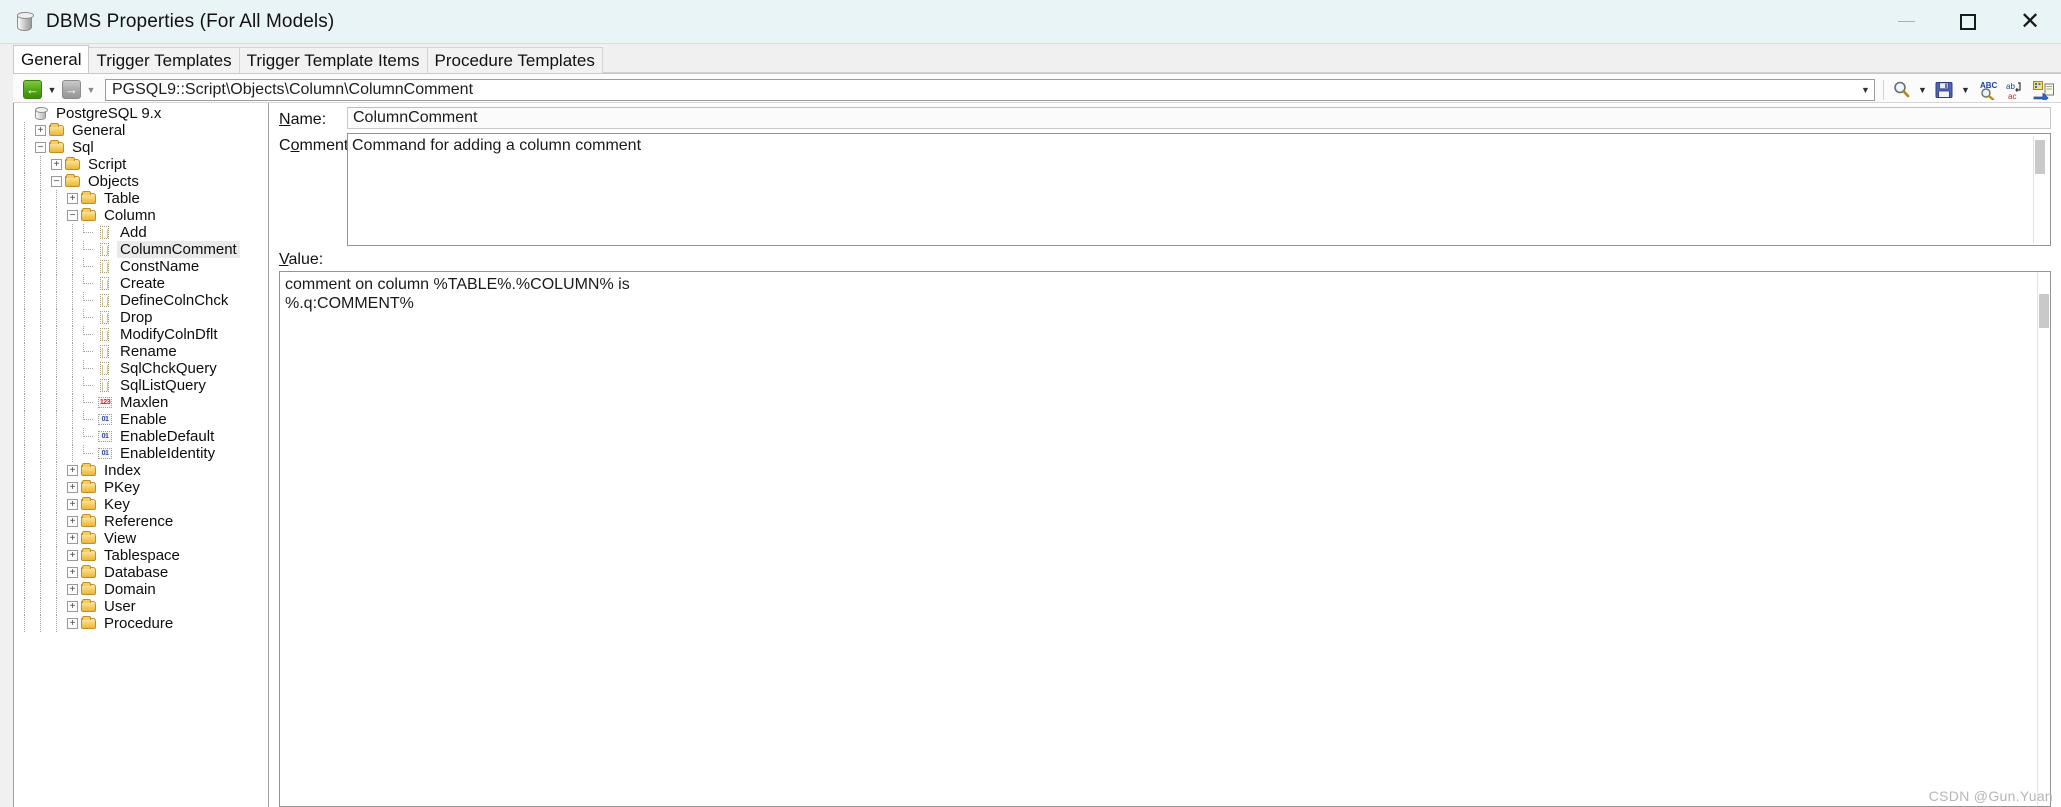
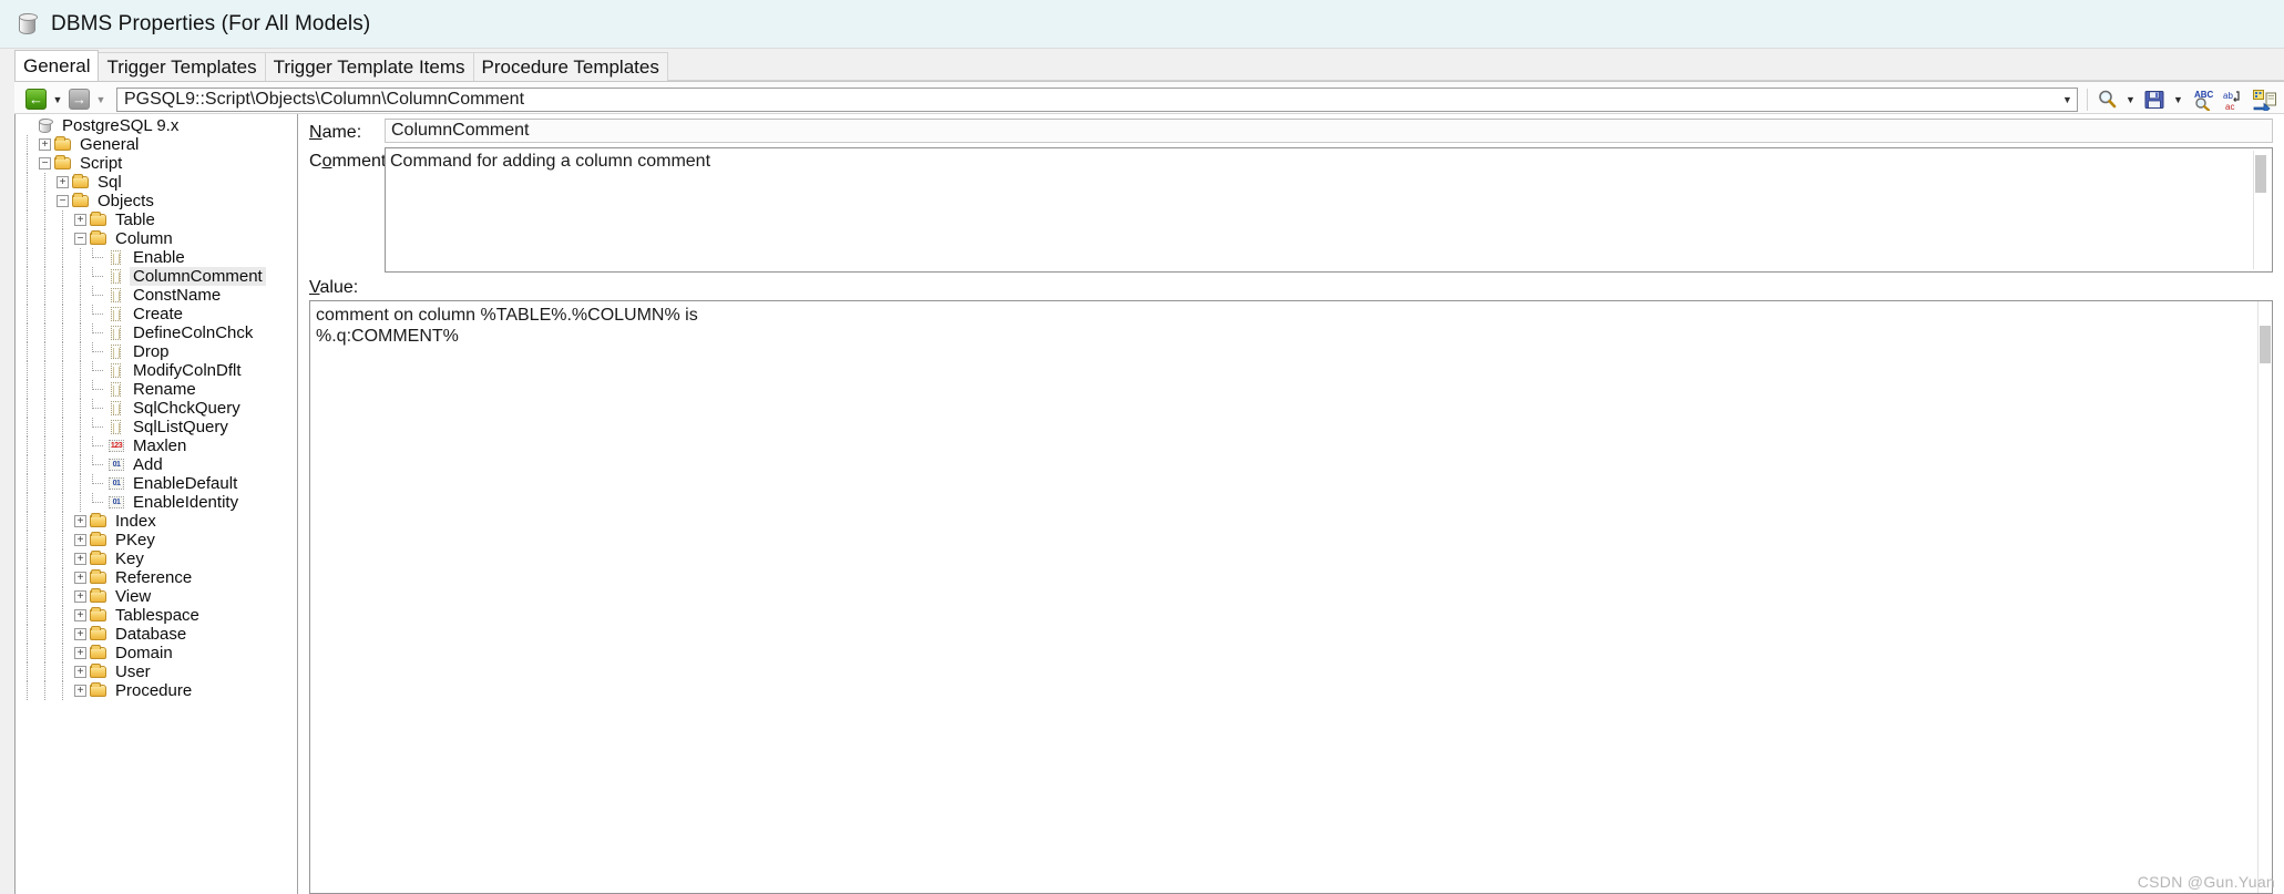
  DBMS Properties (For All Models)
- ✕
  General
  Trigger Templates
  Trigger Template Items
  Procedure Templates
  ←
  ▼
  →
  ▼
  PGSQL9::Script\Objects\Column\ColumnComment
  ▼
  ▼
  ▼
  ABC
  ab
  ac
  PostgreSQL 9.x
  +
  General
  −
- Sql
+ Script
  +
- Script
+ Sql
  −
  Objects
  +
  Table
  −
  Column
- Add
+ Enable
  ColumnComment
  ConstName
  Create
  DefineColnChck
  Drop
  ModifyColnDflt
  Rename
  SqlChckQuery
  SqlListQuery
  Maxlen
- Enable
+ Add
  EnableDefault
  EnableIdentity
  +
  Index
  +
  PKey
  +
  Key
  +
  Reference
  +
  View
  +
  Tablespace
  +
  Database
  +
  Domain
  +
  User
  +
  Procedure
  Name:
  ColumnComment
  Commen
  Command for adding a column comment
  Value:
  comment on column %TABLE%.%COLUMN% is
  %.q:COMMENT%
  CSDN @Gun.Yuan
